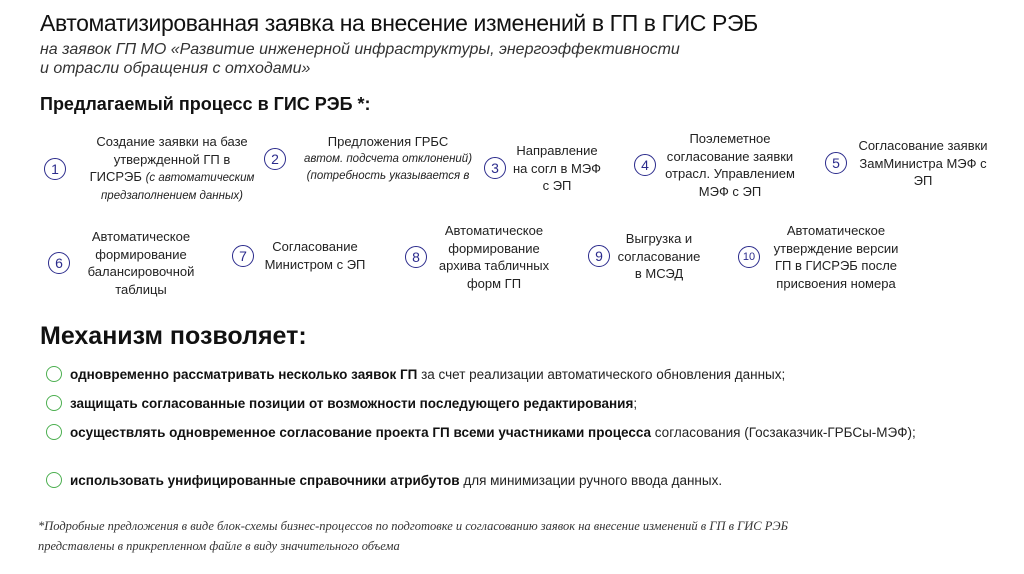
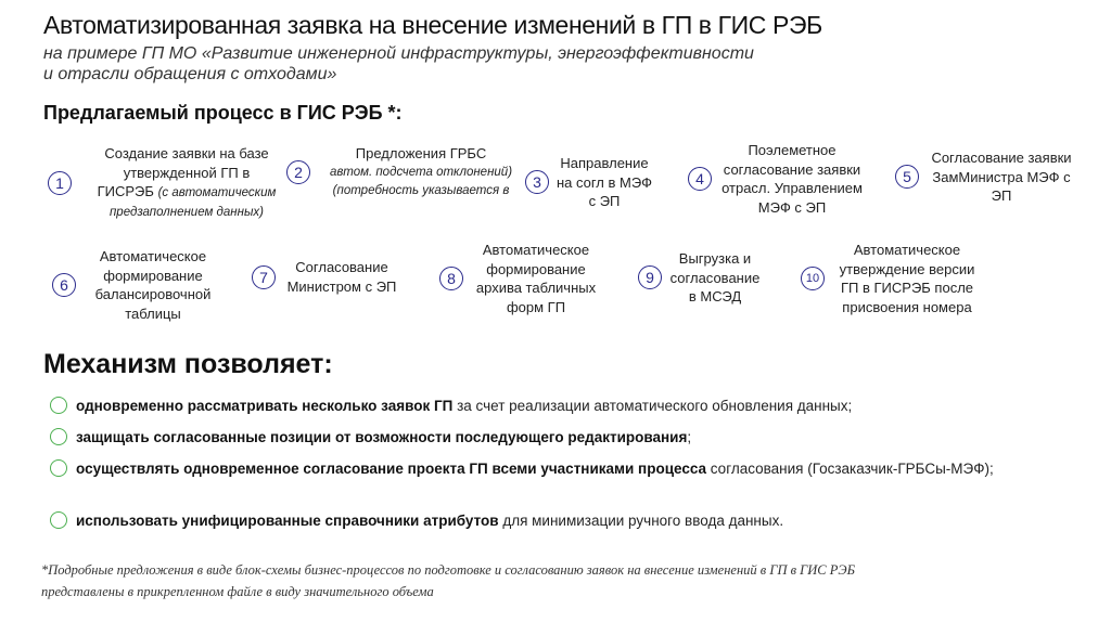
  Автоматизированная заявка на внесение изменений в ГП в ГИС РЭБ
- на заявок ГП МО «Развитие инженерной инфраструктуры, энергоэффективности
+ на примере ГП МО «Развитие инженерной инфраструктуры, энергоэффективности
  и отрасли обращения с отходами»
  Предлагаемый процесс в ГИС РЭБ *:
  1
  Создание заявки на базе
  утвержденной ГП в
  ГИСРЭБ (с автоматическим
  предзаполнением данных)
  2
  Предложения ГРБС
  автом. подсчета отклонений)
  (потребность указывается в
  3
  Направление
  на согл в МЭФ
  с ЭП
  4
  Поэлеметное
  согласование заявки
  отрасл. Управлением
  МЭФ с ЭП
  5
  Согласование заявки
  ЗамМинистра МЭФ с
  ЭП
  6
  Автоматическое
  формирование
  балансировочной
  таблицы
  7
  Согласование
  Министром с ЭП
  8
  Автоматическое
  формирование
  архива табличных
  форм ГП
  9
  Выгрузка и
  согласование
  в МСЭД
  10
  Автоматическое
  утверждение версии
  ГП в ГИСРЭБ после
  присвоения номера
  Механизм позволяет:
  одновременно рассматривать несколько заявок ГП за счет реализации автоматического обновления данных;
  защищать согласованные позиции от возможности последующего редактирования;
  осуществлять одновременное согласование проекта ГП всеми участниками процесса согласования (Госзаказчик-ГРБСы-МЭФ);
  использовать унифицированные справочники атрибутов для минимизации ручного ввода данных.
  *Подробные предложения в виде блок-схемы бизнес-процессов по подготовке и согласованию заявок на внесение изменений в ГП в ГИС РЭБ
  представлены в прикрепленном файле в виду значительного объема
